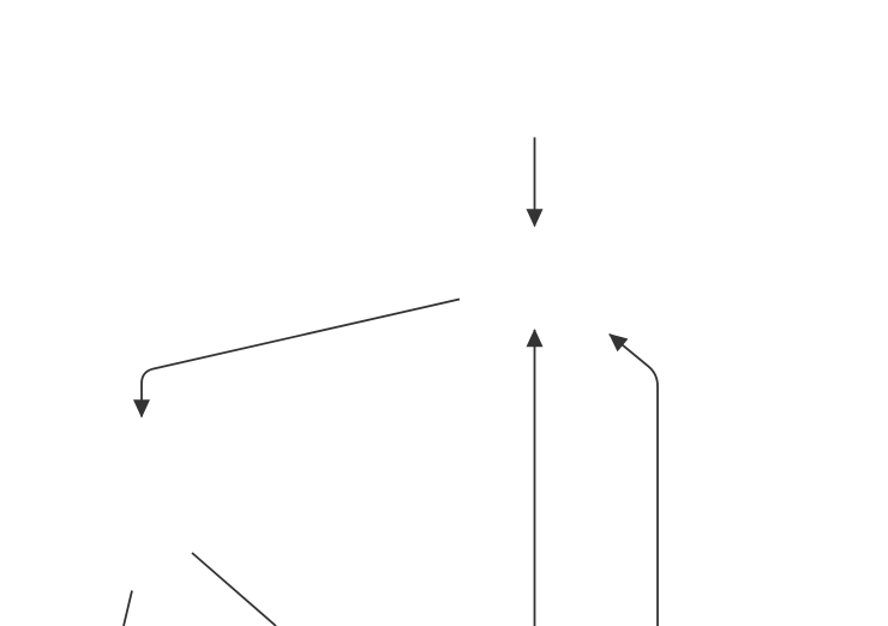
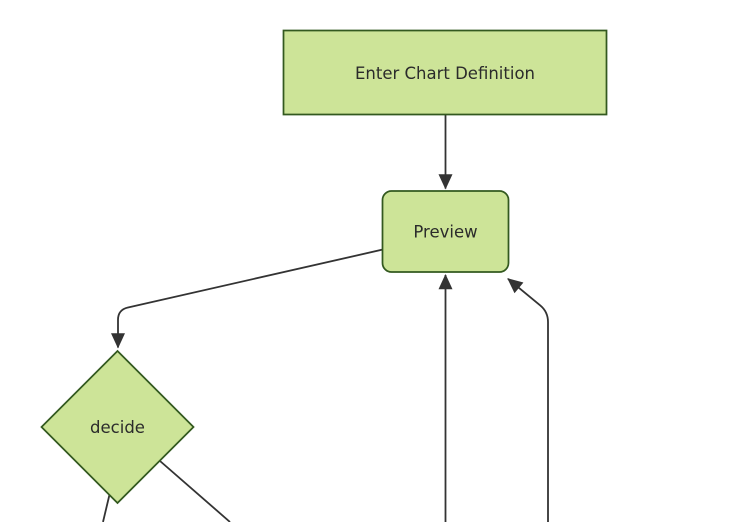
+ Enter Chart Definition
+ Preview
+ decide
